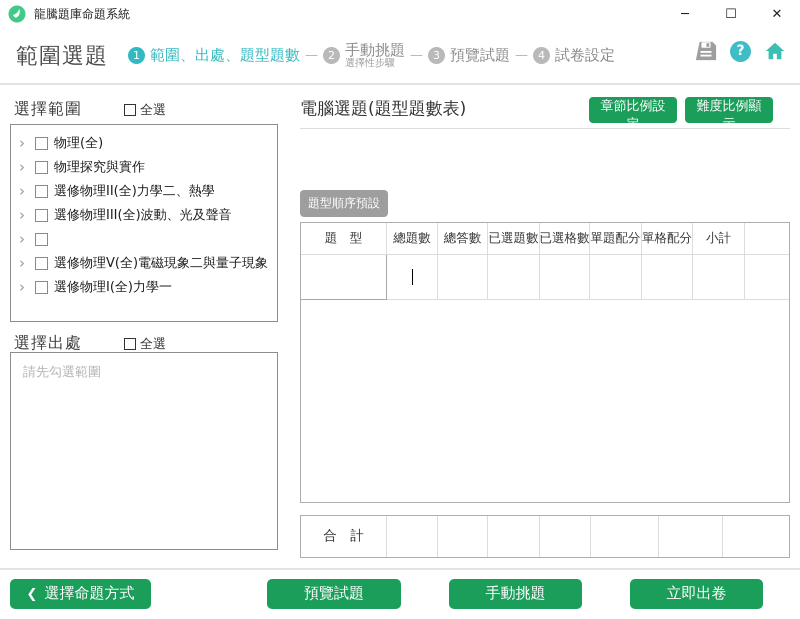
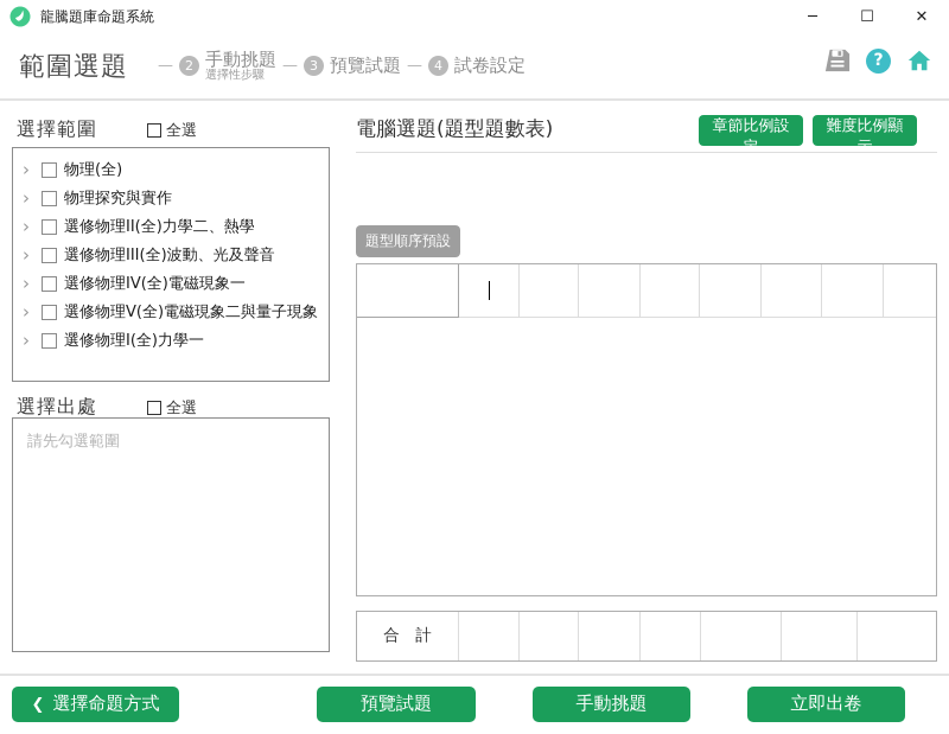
  龍騰題庫命題系統
  ─
  ☐
  ✕
  範圍選題
- 1
- 範圍、出處、題型題數
  —
  2
  手動挑題
  選擇性步驟
  —
  3
  預覽試題
  —
  4
  試卷設定
  ?
  選擇範圍
  全選
  ›
  物理(全)
  ›
  物理探究與實作
  ›
  選修物理II(全)力學二、熱學
  ›
  選修物理III(全)波動、光及聲音
  ›
+ 選修物理IV(全)電磁現象一
  ›
  選修物理V(全)電磁現象二與量子現象
  ›
  選修物理I(全)力學一
  選擇出處
  全選
  請先勾選範圍
  電腦選題(題型題數表)
  章節比例設定
  難度比例顯示
  題型順序預設
- 題 型
- 總題數
- 總答數
- 已選題數
- 已選格數
- 單題配分
- 單格配分
- 小計
  合 計
  ❮
  選擇命題方式
  預覽試題
  手動挑題
  立即出卷
